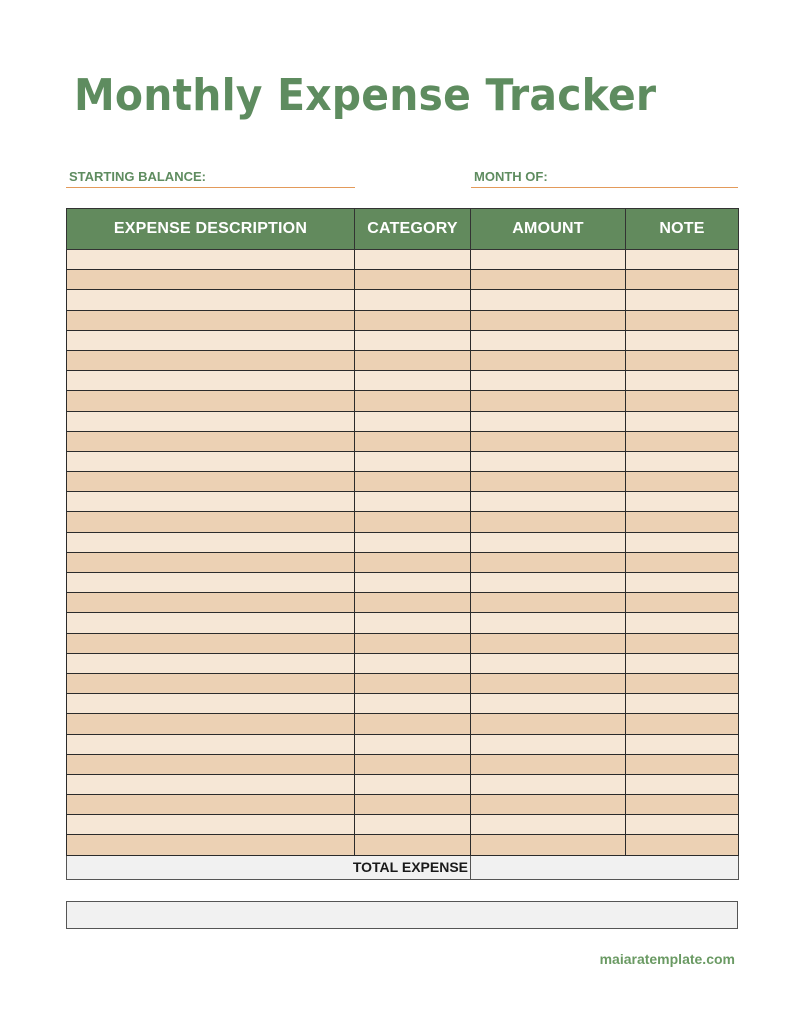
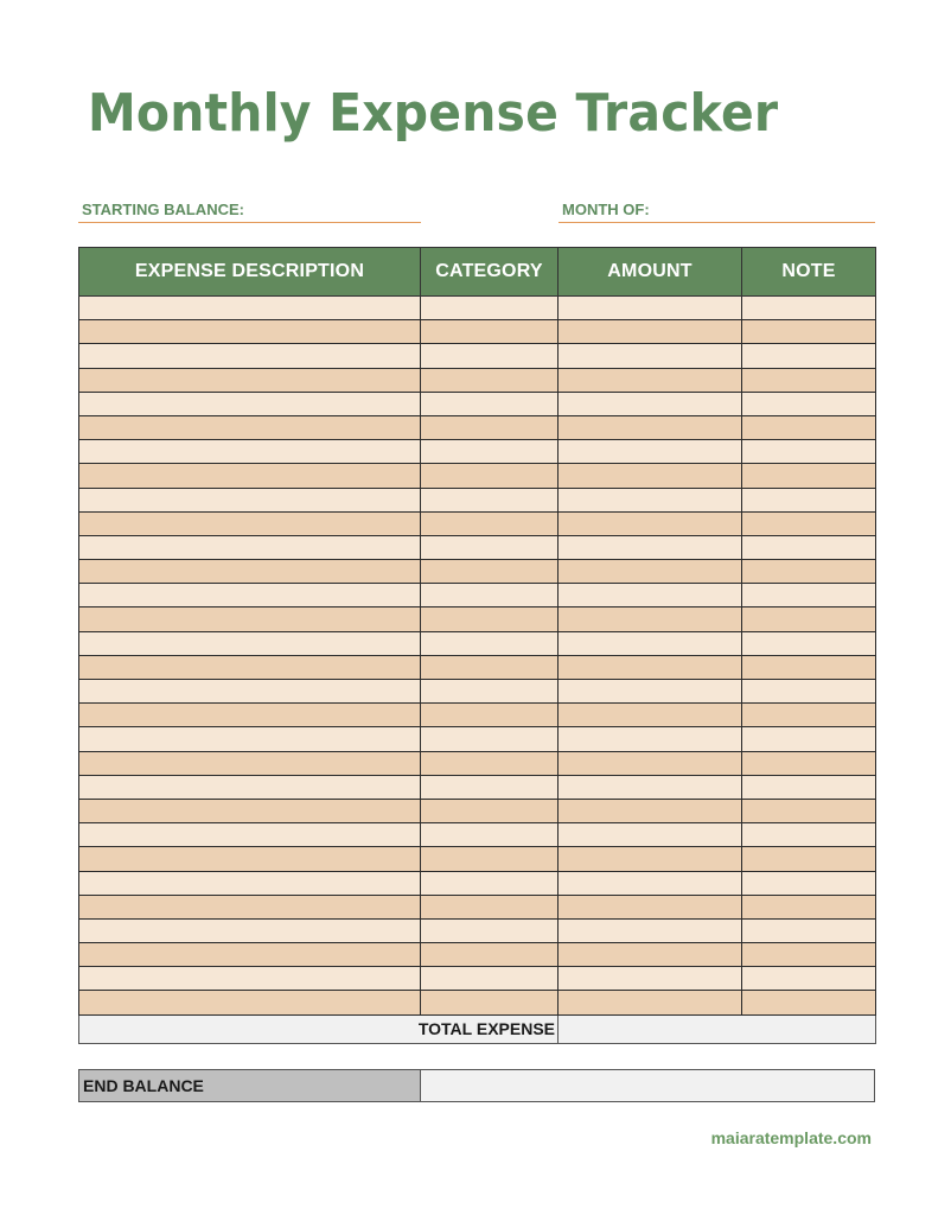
  Monthly Expense Tracker
  STARTING BALANCE:
  MONTH OF:
  EXPENSE DESCRIPTION	CATEGORY	AMOUNT	NOTE
  TOTAL EXPENSE
+ END BALANCE
  maiaratemplate.com
